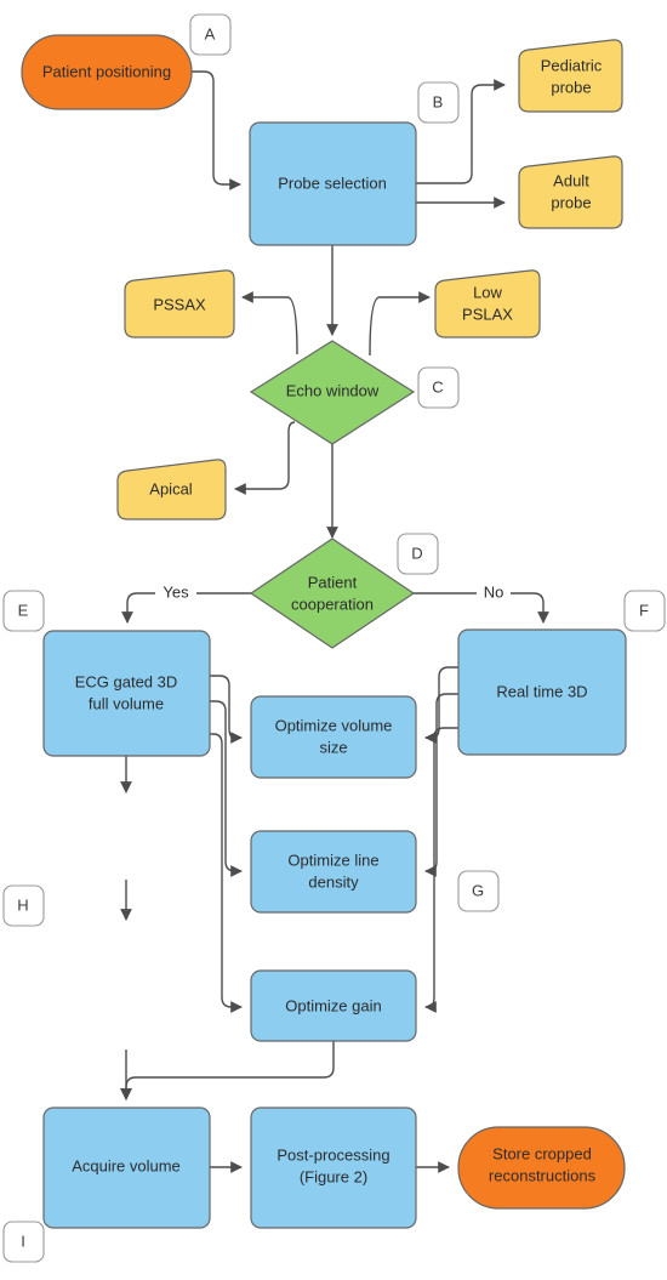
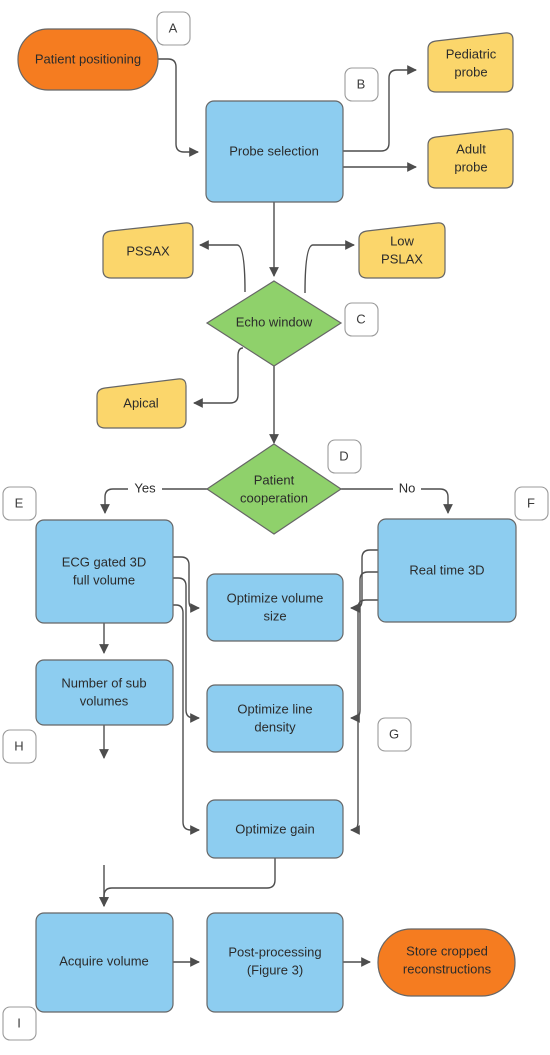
  Patient positioning
  Probe selection
  Pediatric
  probe
  Adult
  probe
  PSSAX
  Low
  PSLAX
  Apical
  Echo window
  Patient
  cooperation
  Yes
  No
  ECG gated 3D
  full volume
  Real time 3D
  Optimize volume
  size
  Optimize line
  density
  Optimize gain
+ Number of sub
+ volumes
  Acquire volume
  Post-processing
- (Figure 2)
+ (Figure 3)
  Store cropped
  reconstructions
  A
  B
  C
  D
  E
  F
  G
  H
  I
